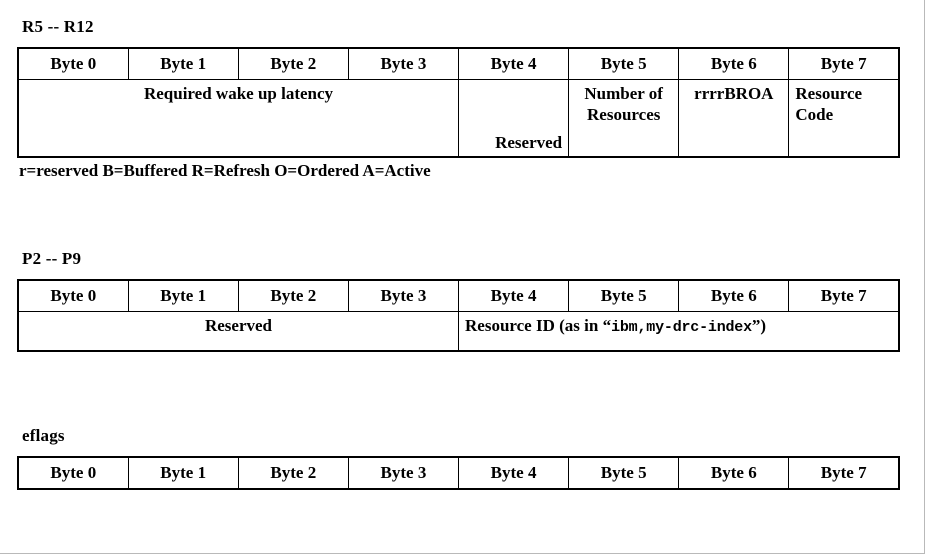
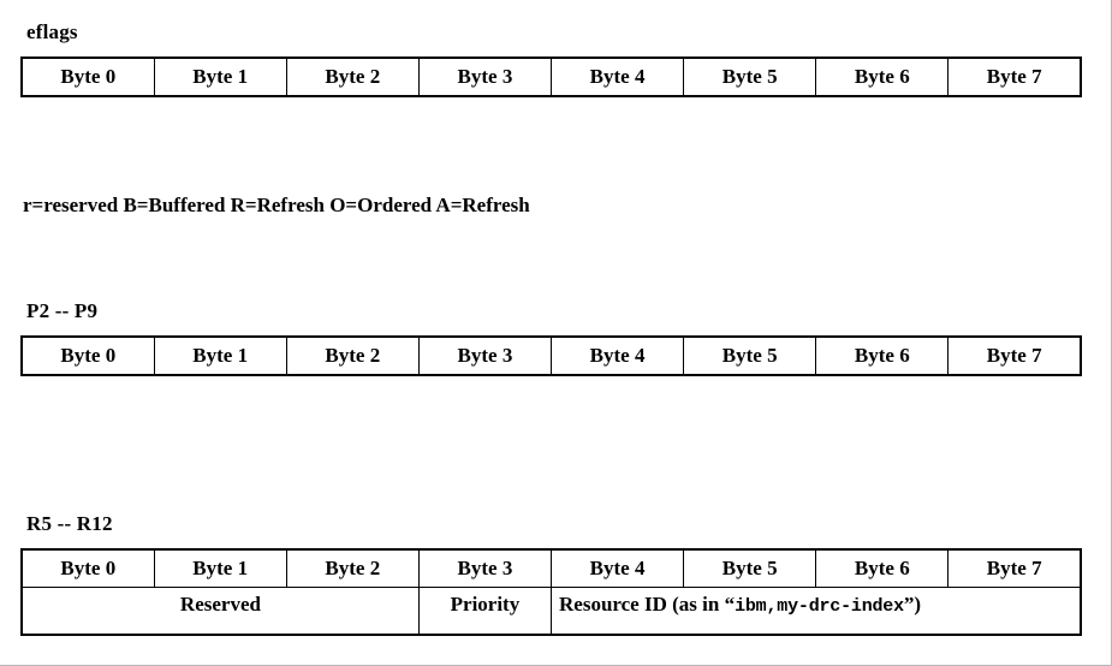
- R5 -- R12
+ eflags
  Byte 0	Byte 1	Byte 2	Byte 3	Byte 4	Byte 5	Byte 6	Byte 7
- Required wake up latency	Reserved	Number of Resources	rrrrBROA	Resource Code
- r=reserved B=Buffered R=Refresh O=Ordered A=Active
+ r=reserved B=Buffered R=Refresh O=Ordered A=Refresh
  P2 -- P9
  Byte 0	Byte 1	Byte 2	Byte 3	Byte 4	Byte 5	Byte 6	Byte 7
- Reserved	Resource ID (as in “ibm,my-drc-index”)
- eflags
+ R5 -- R12
  Byte 0	Byte 1	Byte 2	Byte 3	Byte 4	Byte 5	Byte 6	Byte 7
+ Reserved	Priority	Resource ID (as in “ibm,my-drc-index”)
